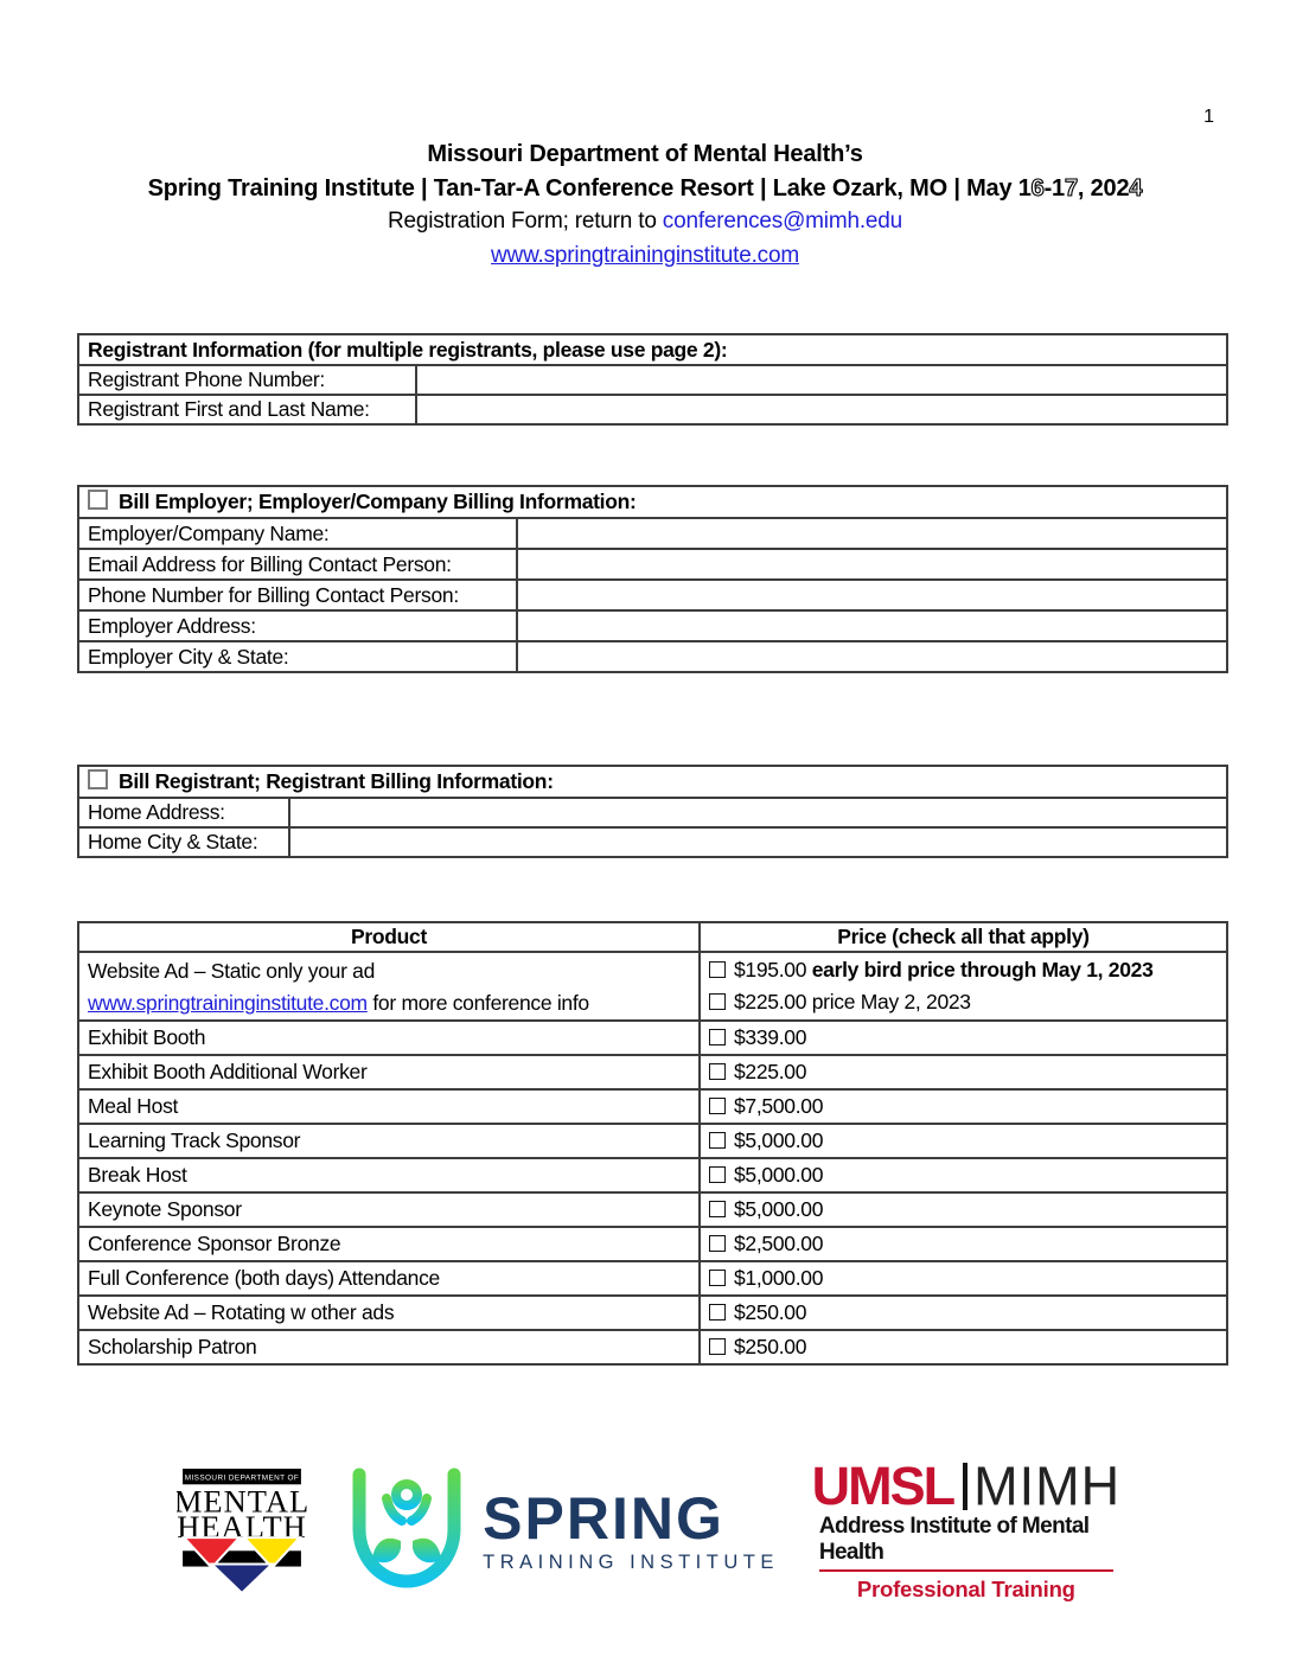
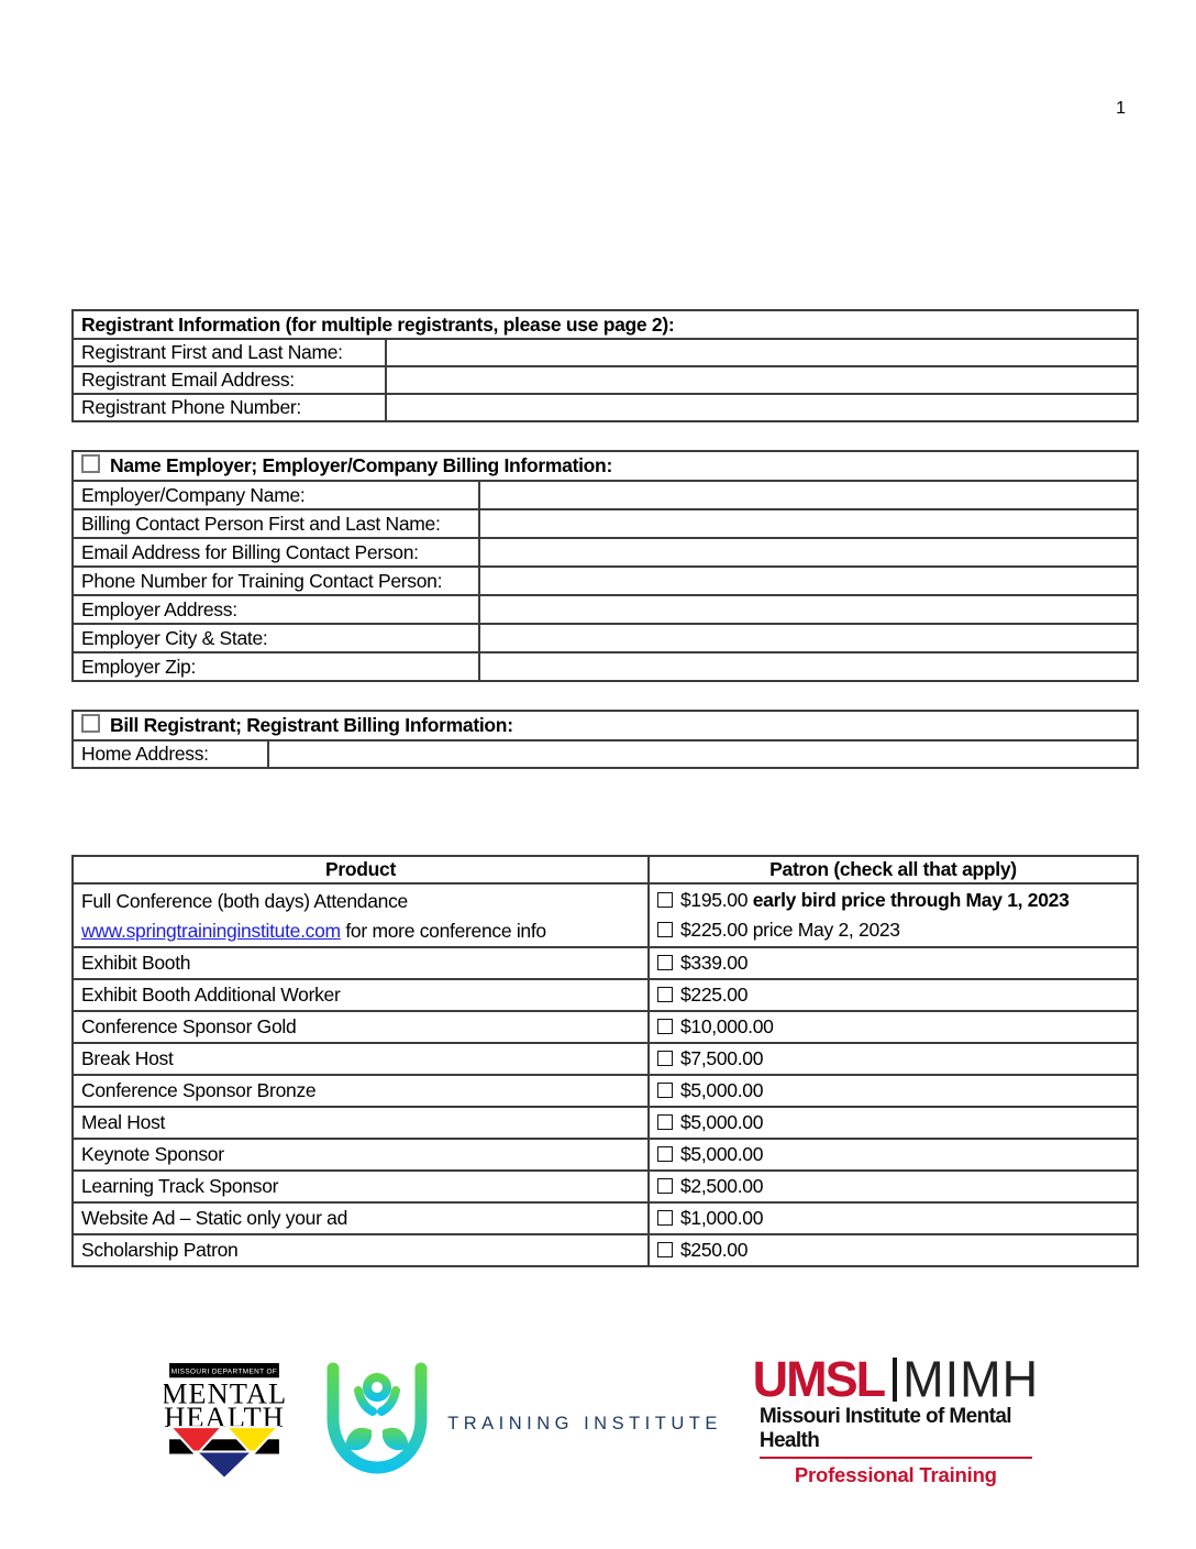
  1
- Missouri Department of Mental Health’s
- Spring Training Institute | Tan-Tar-A Conference Resort | Lake Ozark, MO | May 16-17, 2024
- Registration Form; return to conferences@mimh.edu
- www.springtraininginstitute.com
  Registrant Information (for multiple registrants, please use page 2):
- Registrant Phone Number:
+ Registrant First and Last Name:
+ Registrant Email Address:
- Registrant First and Last Name:
+ Registrant Phone Number:
- Bill Employer; Employer/Company Billing Information:
+ Name Employer; Employer/Company Billing Information:
  Employer/Company Name:
+ Billing Contact Person First and Last Name:
  Email Address for Billing Contact Person:
- Phone Number for Billing Contact Person:
+ Phone Number for Training Contact Person:
  Employer Address:
  Employer City & State:
+ Employer Zip:
  Bill Registrant; Registrant Billing Information:
  Home Address:
- Home City & State:
- Product	Price (check all that apply)
+ Product	Patron (check all that apply)
- Website Ad – Static only your adwww.springtraininginstitute.com for more conference info	$195.00 early bird price through May 1, 2023$225.00 price May 2, 2023
+ Full Conference (both days) Attendancewww.springtraininginstitute.com for more conference info	$195.00 early bird price through May 1, 2023$225.00 price May 2, 2023
  Exhibit Booth	$339.00
  Exhibit Booth Additional Worker	$225.00
+ Conference Sponsor Gold	$10,000.00
- Meal Host	$7,500.00
+ Break Host	$7,500.00
- Learning Track Sponsor	$5,000.00
+ Conference Sponsor Bronze	$5,000.00
- Break Host	$5,000.00
+ Meal Host	$5,000.00
  Keynote Sponsor	$5,000.00
- Conference Sponsor Bronze	$2,500.00
+ Learning Track Sponsor	$2,500.00
- Full Conference (both days) Attendance	$1,000.00
+ Website Ad – Static only your ad	$1,000.00
- Website Ad – Rotating w other ads	$250.00
  Scholarship Patron	$250.00
  MENTAL
  HEALTH
- SPRING
  TRAINING INSTITUTE
  UMSL
  MIMH
- Address Institute of Mental Health
+ Missouri Institute of Mental Health
  Professional Training
